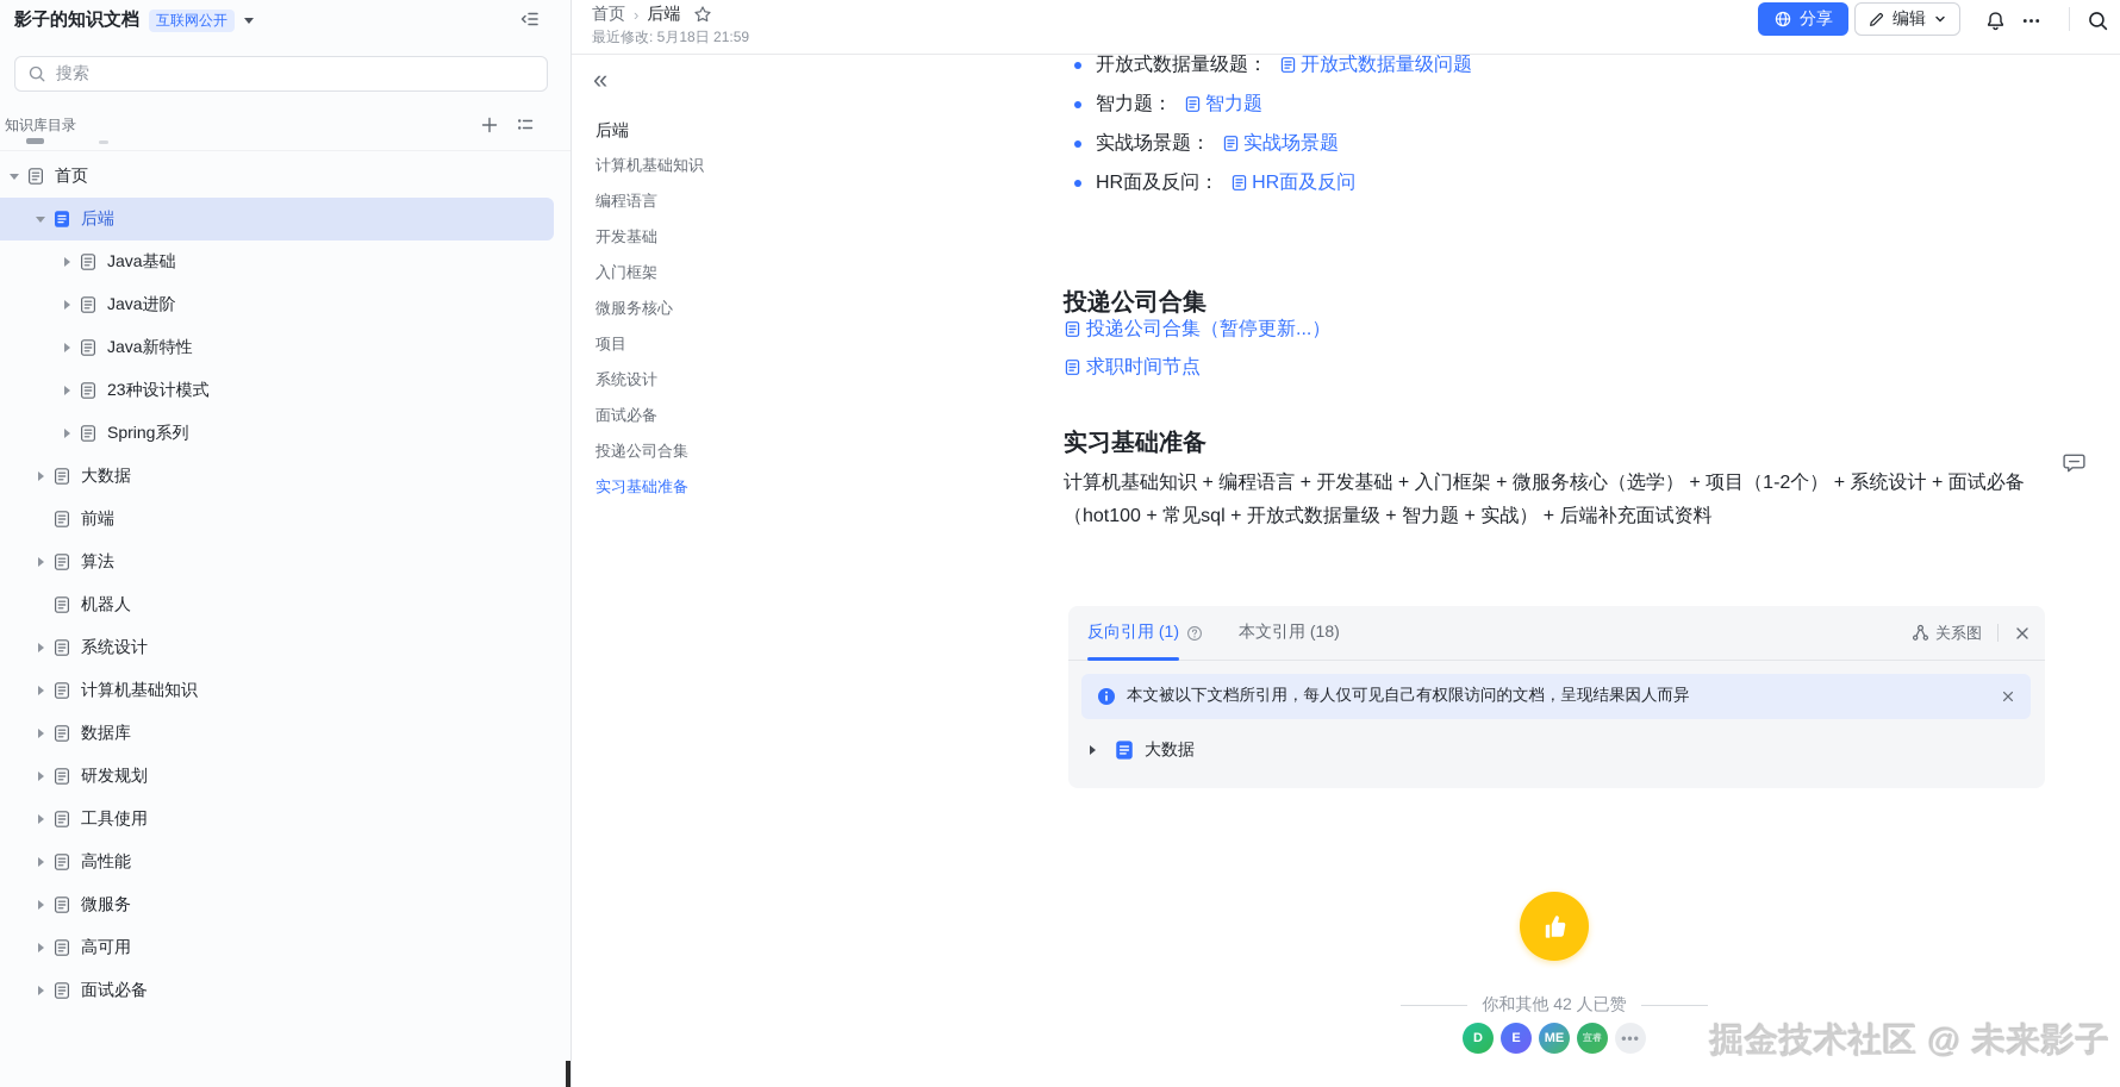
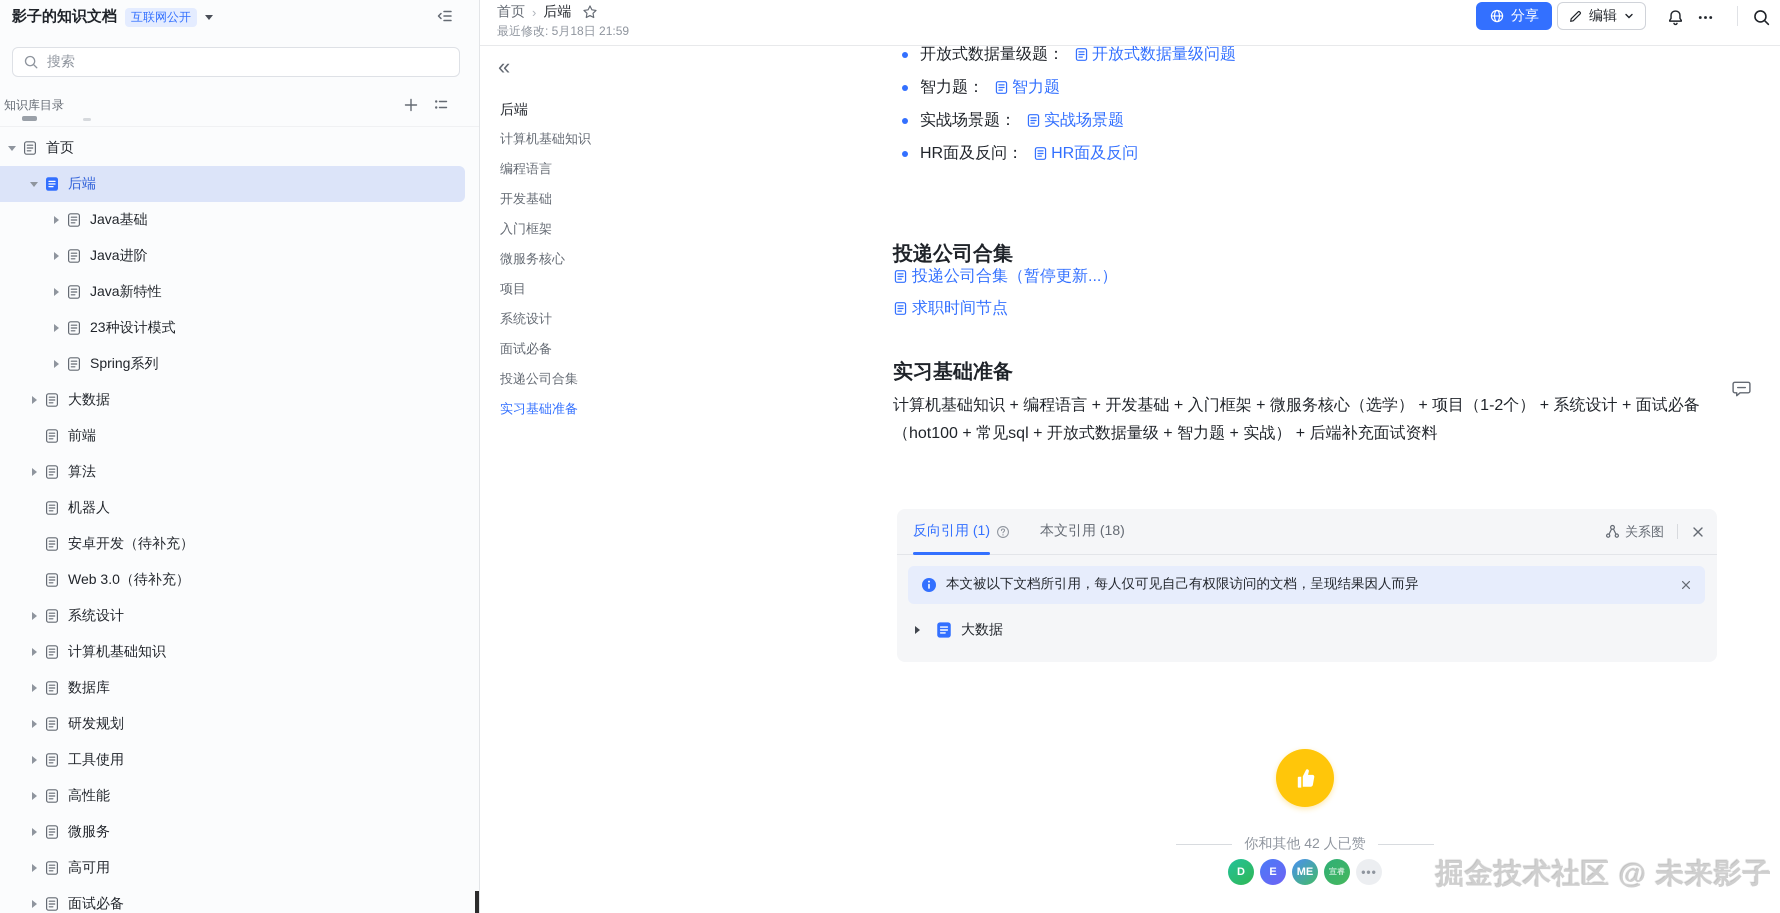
  影子的知识文档
  互联网公开
  搜索
  知识库目录
  首页
  后端
  Java基础
  Java进阶
  Java新特性
  23种设计模式
  Spring系列
  大数据
  前端
  算法
  机器人
+ 安卓开发（待补充）
+ Web 3.0（待补充）
  系统设计
  计算机基础知识
  数据库
  研发规划
  工具使用
  高性能
  微服务
  高可用
  面试必备
  首页
  ›
  后端
  最近修改: 5月18日 21:59
  分享
  编辑
  «
  后端
  计算机基础知识
  编程语言
  开发基础
  入门框架
  微服务核心
  项目
  系统设计
  面试必备
  投递公司合集
  实习基础准备
  开放式数据量级题：
  开放式数据量级问题
  智力题：
  智力题
  实战场景题：
  实战场景题
  HR面及反问：
  HR面及反问
  投递公司合集
  投递公司合集（暂停更新...）
  求职时间节点
  实习基础准备
  计算机基础知识 + 编程语言 + 开发基础 + 入门框架 + 微服务核心（选学） + 项目（1-2个） + 系统设计 + 面试必备（hot100 + 常见sql + 开放式数据量级 + 智力题 + 实战） + 后端补充面试资料
  反向引用 (1)
  本文引用 (18)
  关系图
  本文被以下文档所引用，每人仅可见自己有权限访问的文档，呈现结果因人而异
  大数据
  你和其他 42 人已赞
  D
  E
  ME
  宣睿
  •••
  掘金技术社区 @ 未来影子
